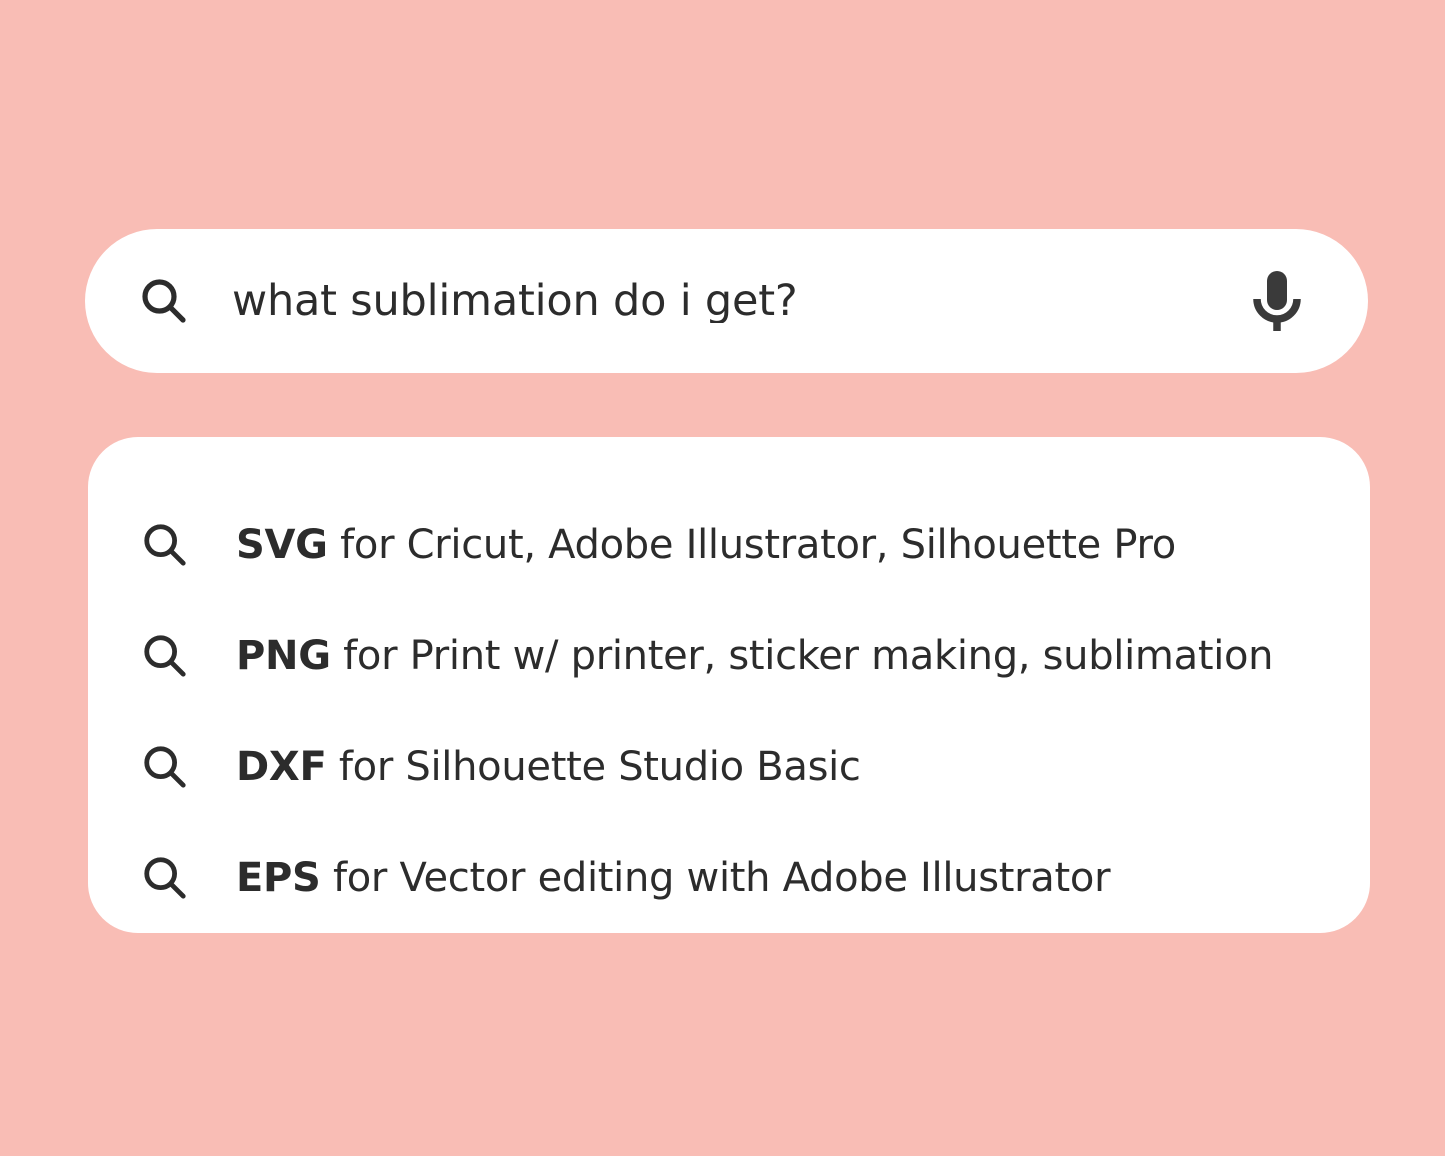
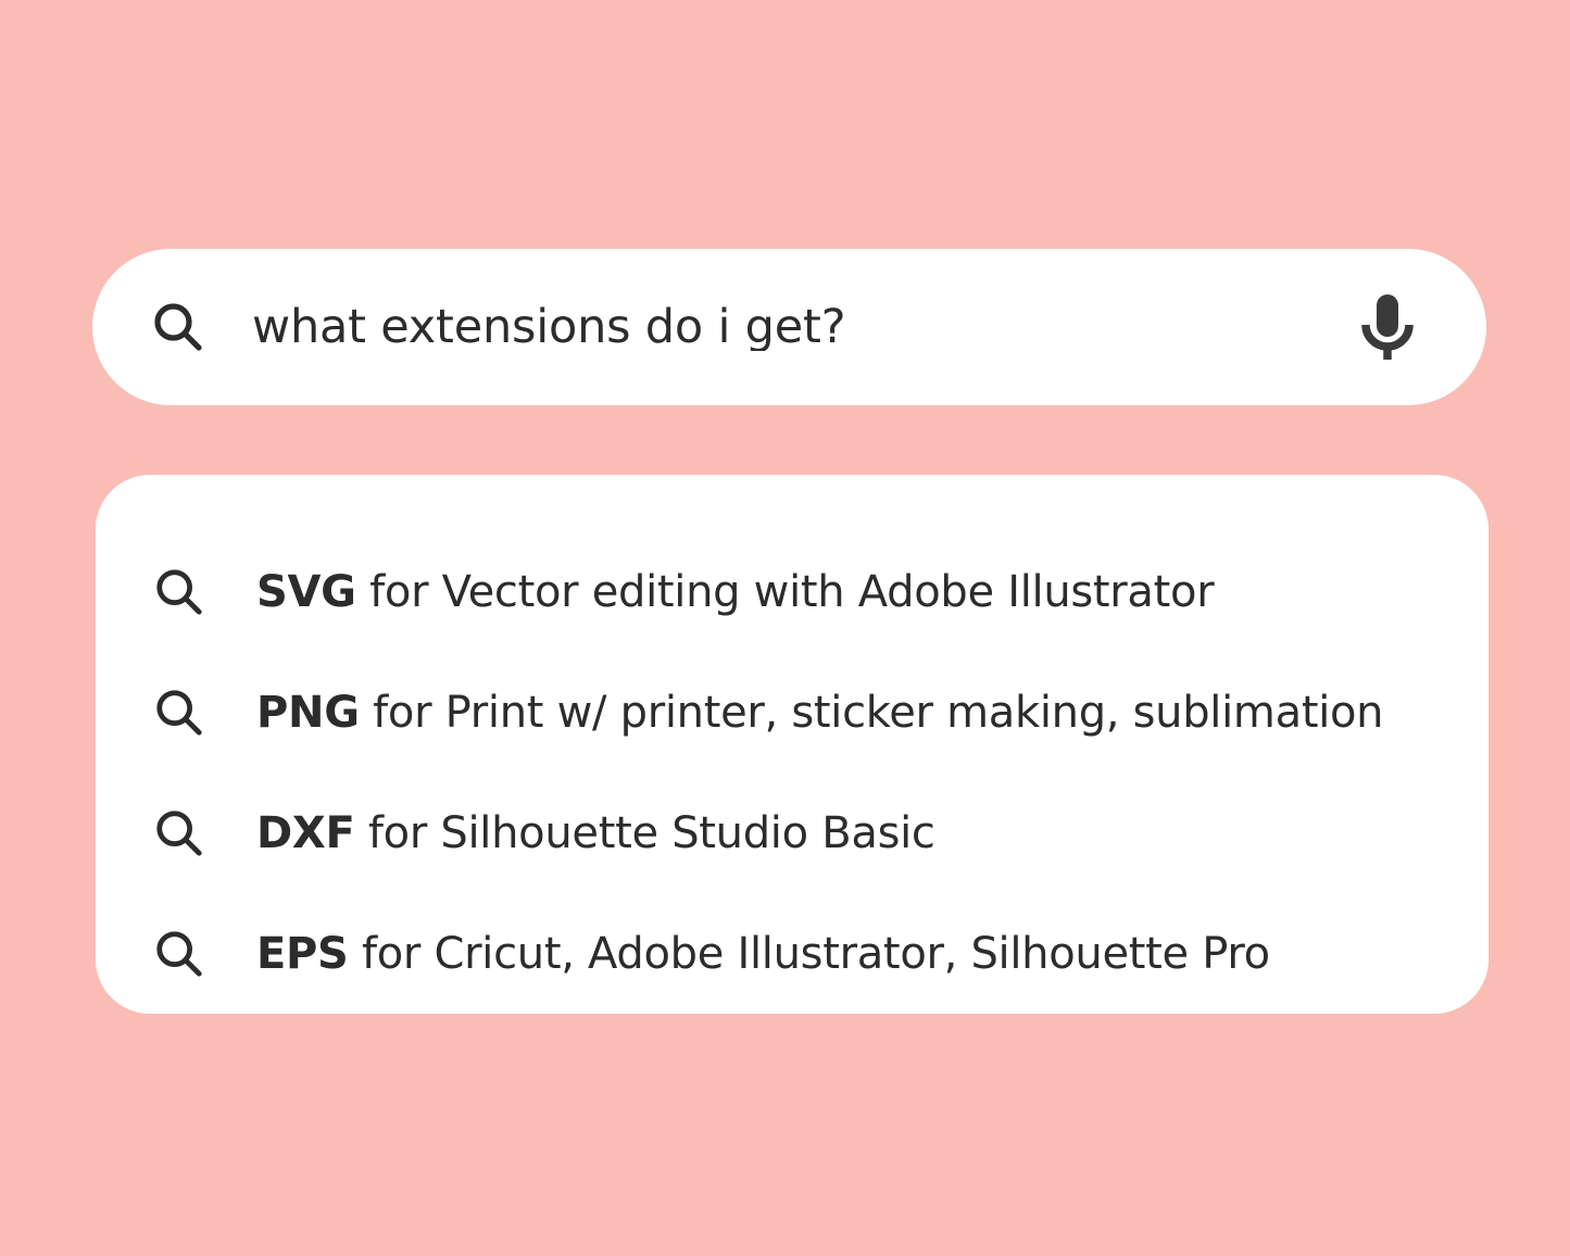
- what sublimation do i get?
+ what extensions do i get?
- SVG for Cricut, Adobe Illustrator, Silhouette Pro
+ SVG for Vector editing with Adobe Illustrator
  PNG for Print w/ printer, sticker making, sublimation
  DXF for Silhouette Studio Basic
- EPS for Vector editing with Adobe Illustrator
+ EPS for Cricut, Adobe Illustrator, Silhouette Pro
